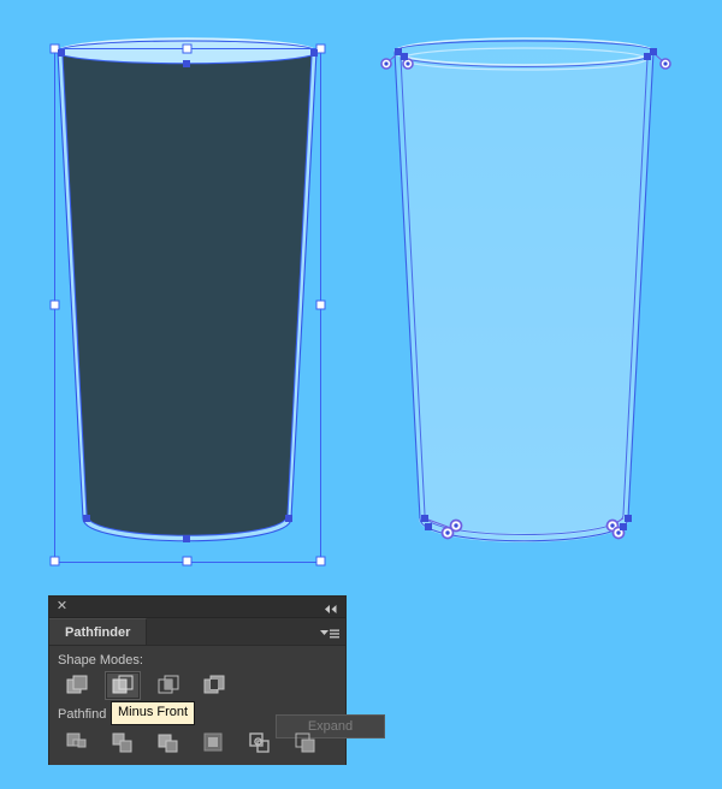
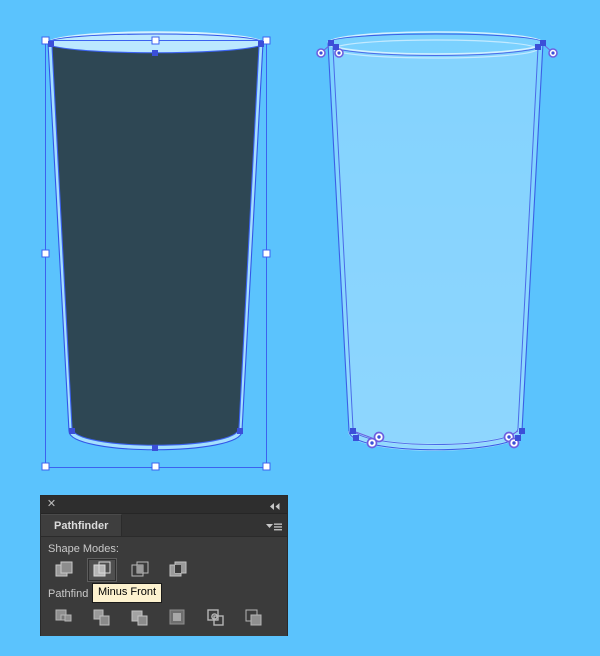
  ✕
  Pathfinder
  Shape Modes:
- Expand
  Pathfind
  Minus Front
